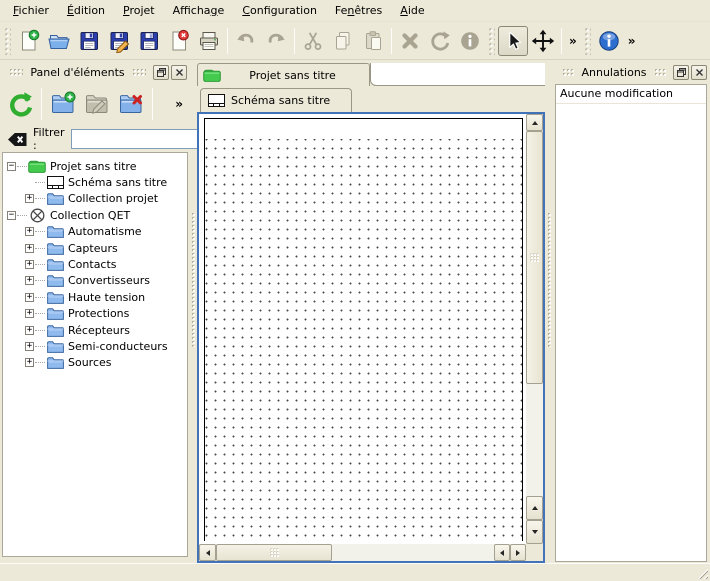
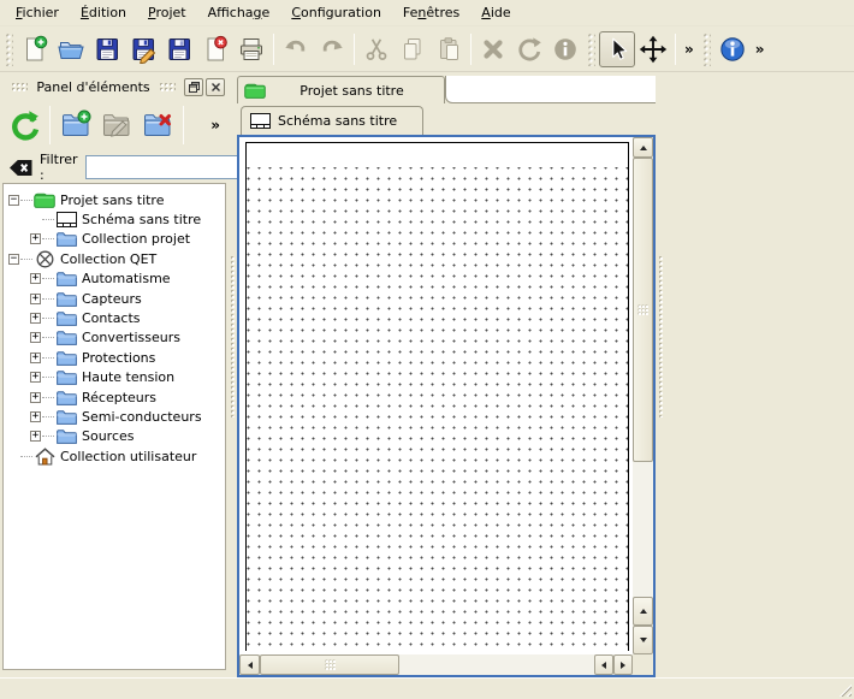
  Fichier
  Édition
  Projet
  Affichage
  Configuration
  Fenêtres
  Aide
  »
  »
  Panel d'éléments
  »
  Filtrer :
  −
  Projet sans titre
  Schéma sans titre
  +
  Collection projet
  −
  Collection QET
  +
  Automatisme
  +
  Capteurs
  +
  Contacts
  +
  Convertisseurs
  +
- Haute tension
+ Protections
  +
- Protections
+ Haute tension
  +
  Récepteurs
  +
  Semi-conducteurs
  +
  Sources
+ Collection utilisateur
  Projet sans titre
  Schéma sans titre
- Annulations
- Aucune modification
